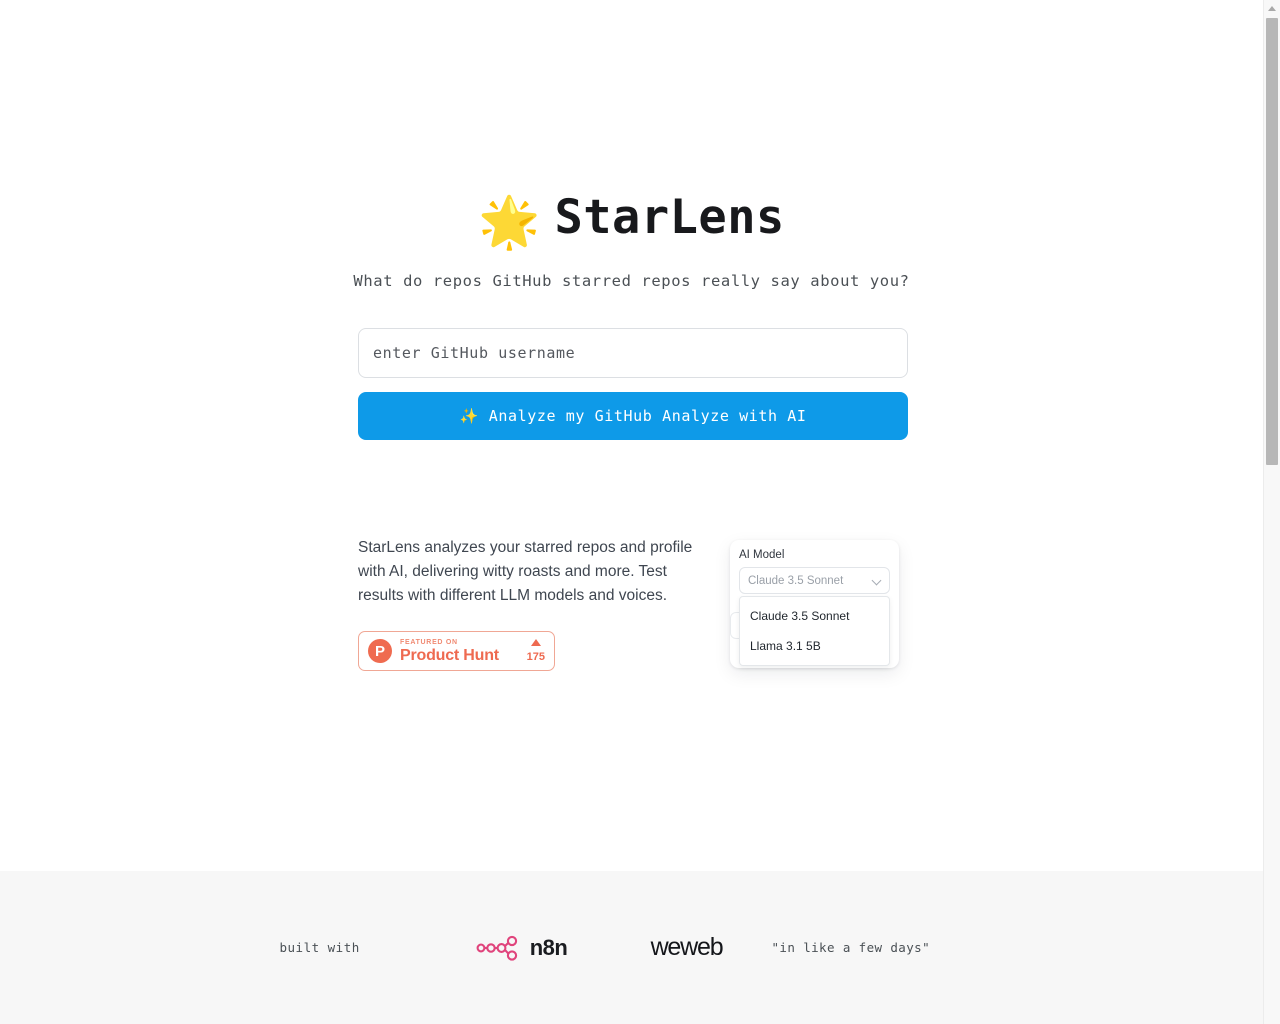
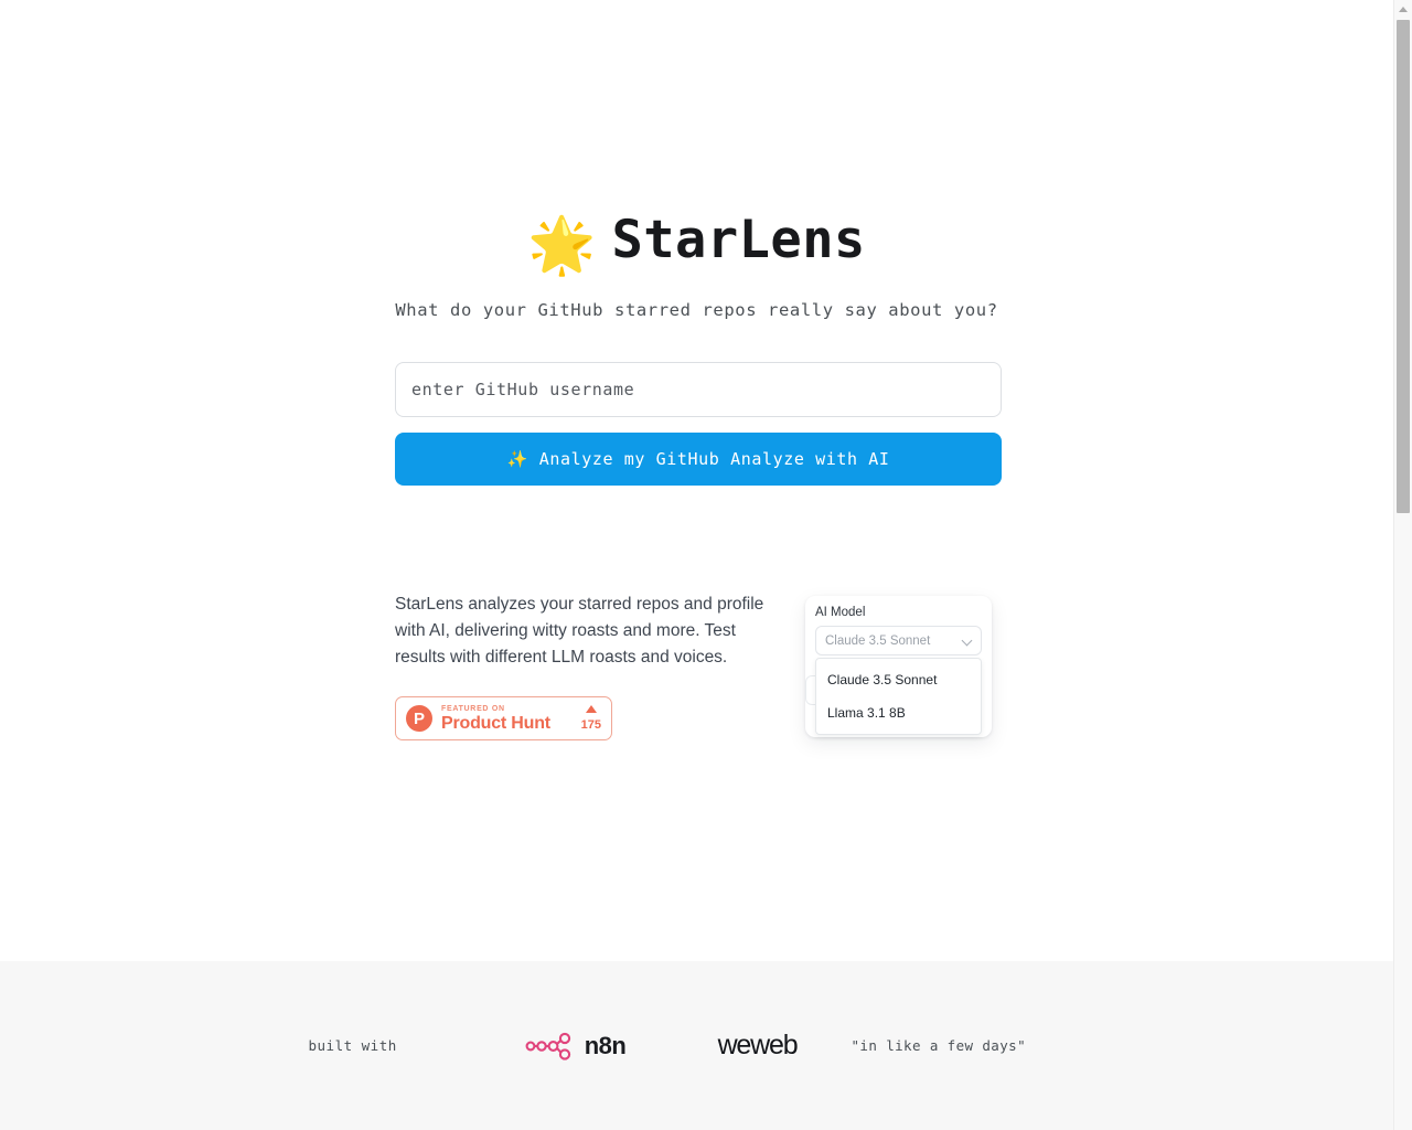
  🌟 StarLens
- What do repos GitHub starred repos really say about you?
+ What do your GitHub starred repos really say about you?
  enter GitHub username
  ✨
  Analyze my GitHub Analyze with AI
- StarLens analyzes your starred repos and profile with AI, delivering witty roasts and more. Test results with different LLM models and voices.
+ StarLens analyzes your starred repos and profile with AI, delivering witty roasts and more. Test results with different LLM roasts and voices.
  P
  Product Hunt
  175
  AI Model
  Claude 3.5 Sonnet
  Claude 3.5 Sonnet
- Llama 3.1 5B
+ Llama 3.1 8B
  built with
  n8n
  weweb
  "in like a few days"
